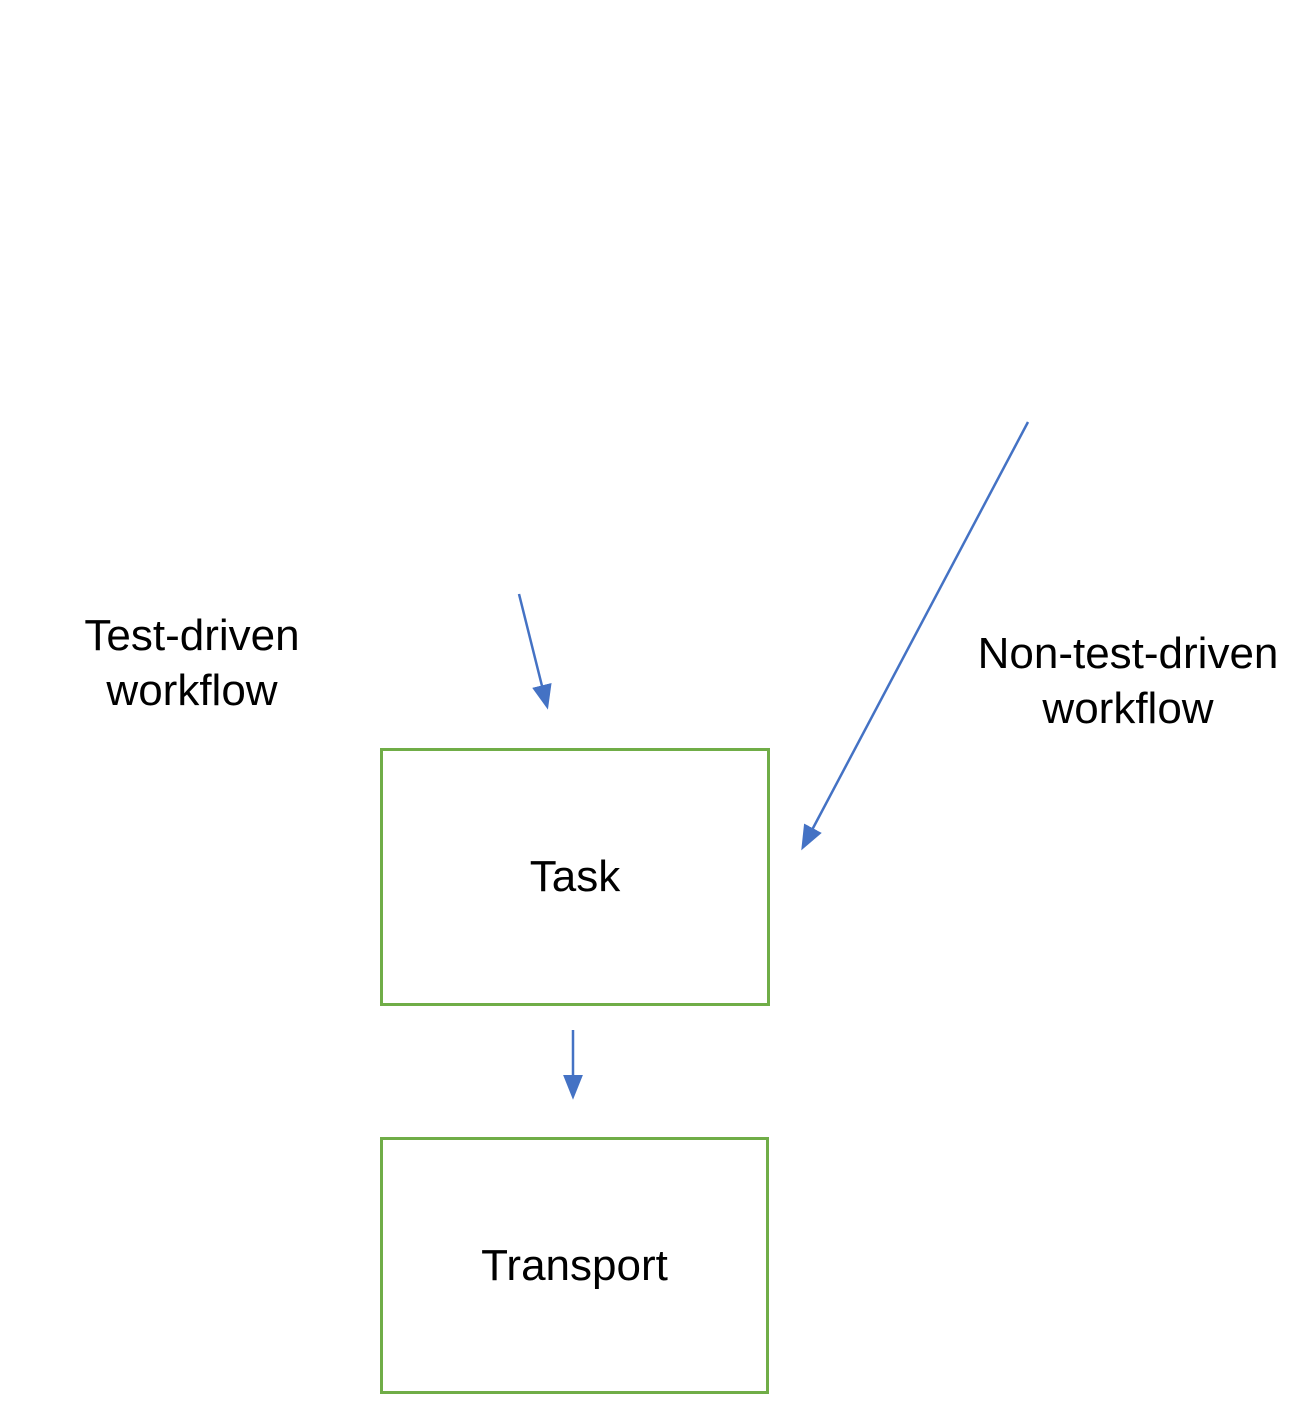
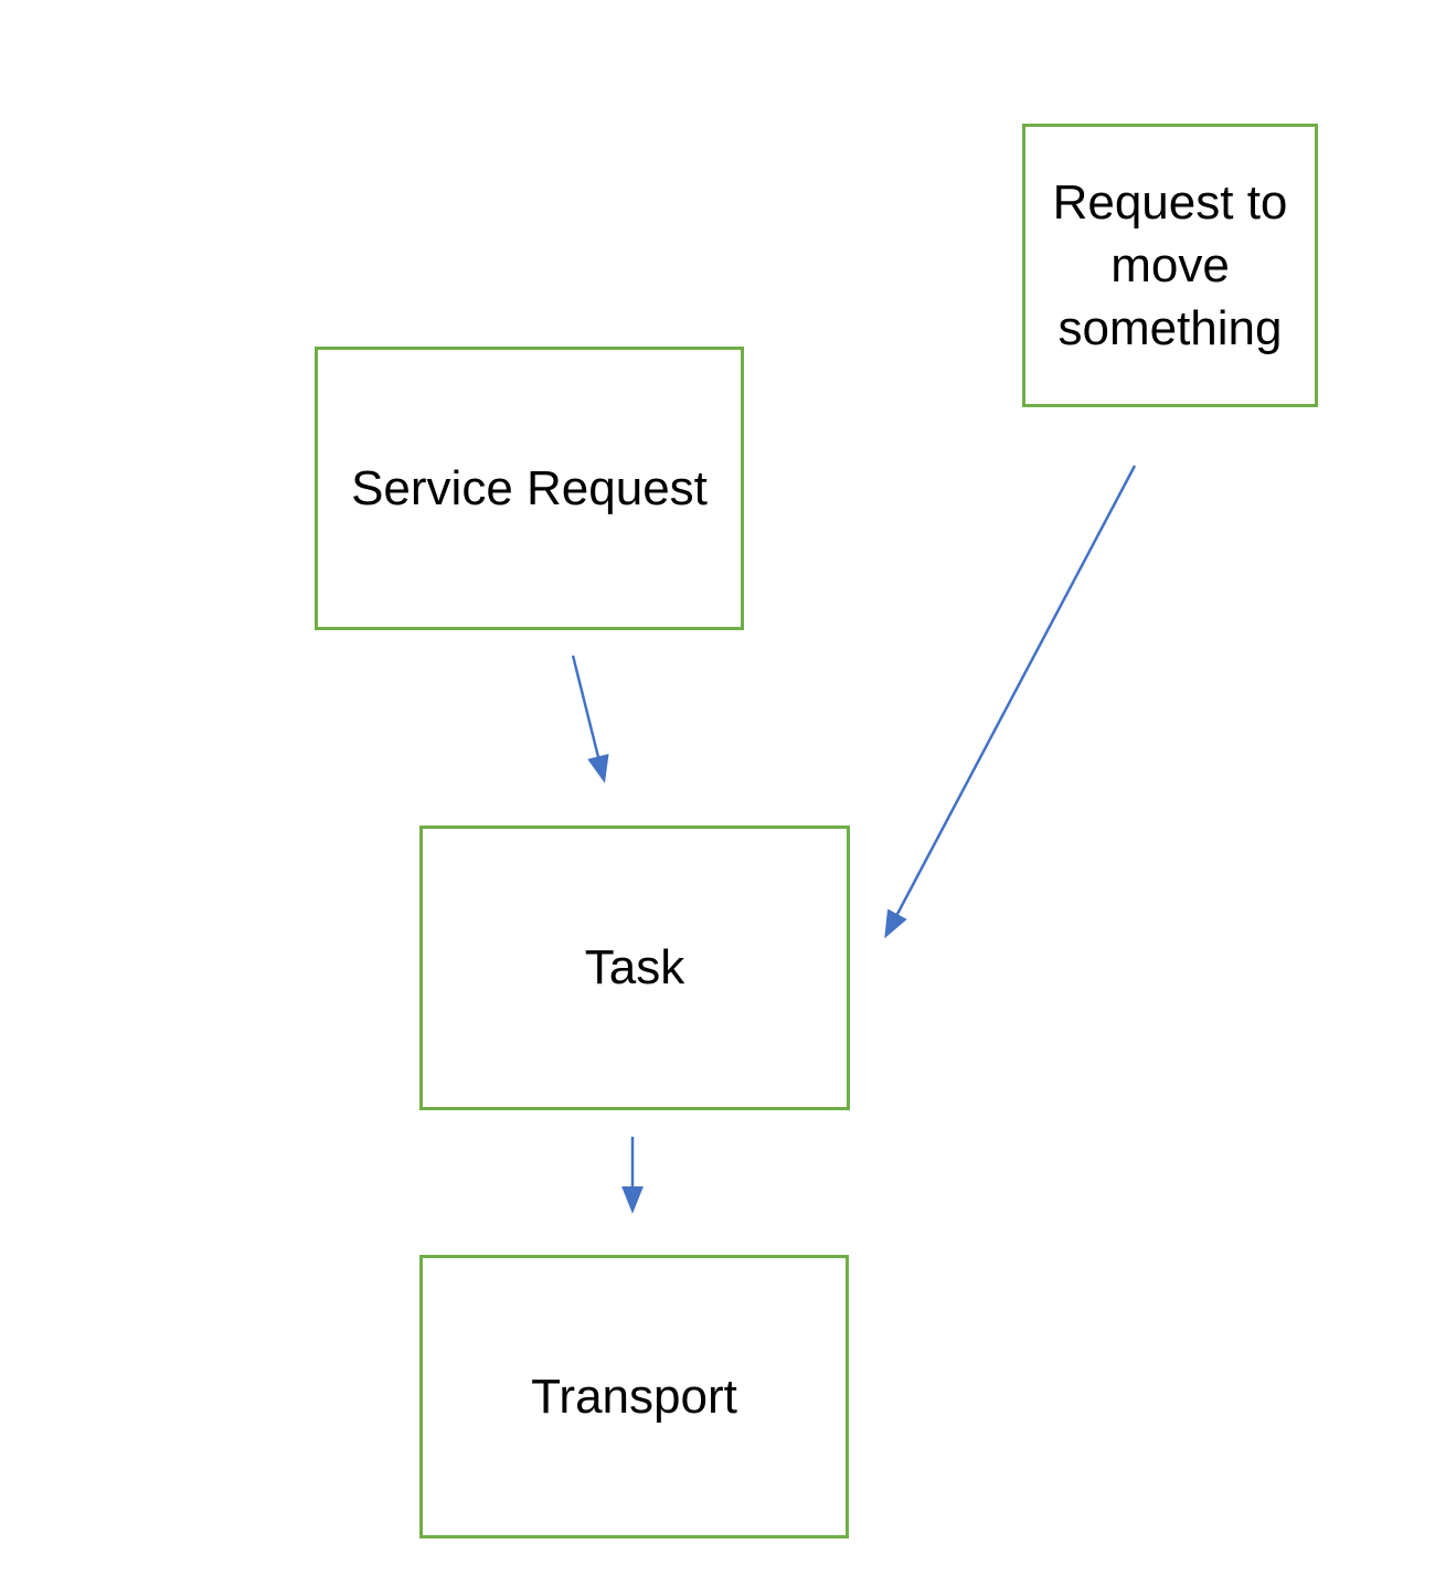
+ Request to move something
+ Service Request
  Task
  Transport
- Test-driven workflow
- Non-test-driven workflow
